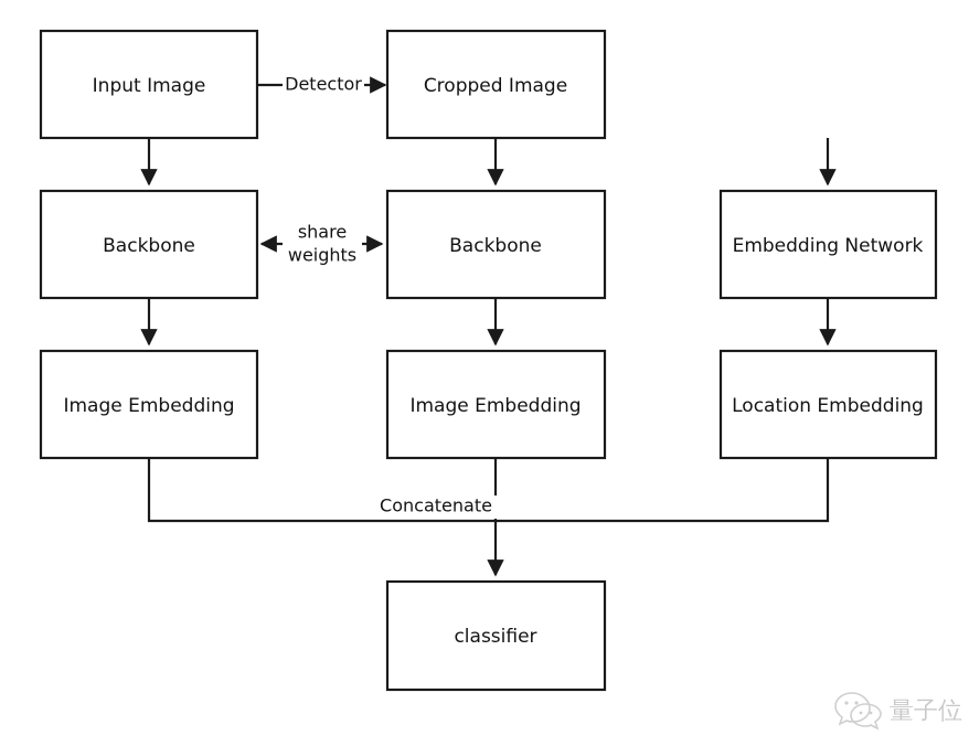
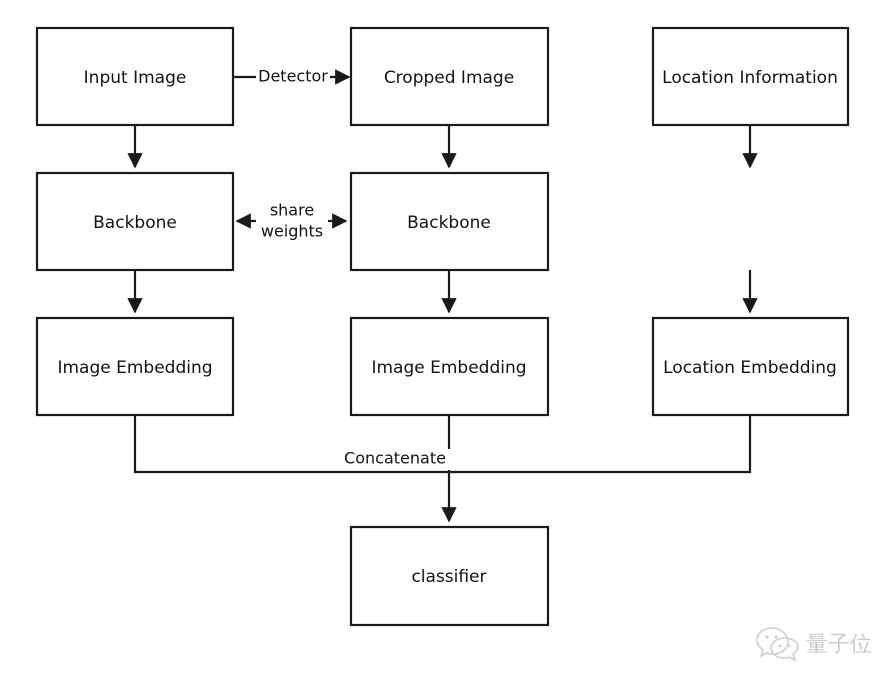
  Input Image
  Cropped Image
+ Location Information
  Backbone
  Backbone
- Embedding Network
  Image Embedding
  Image Embedding
  Location Embedding
  classifier
  Detector
  share
  weights
  Concatenate
  量子位
